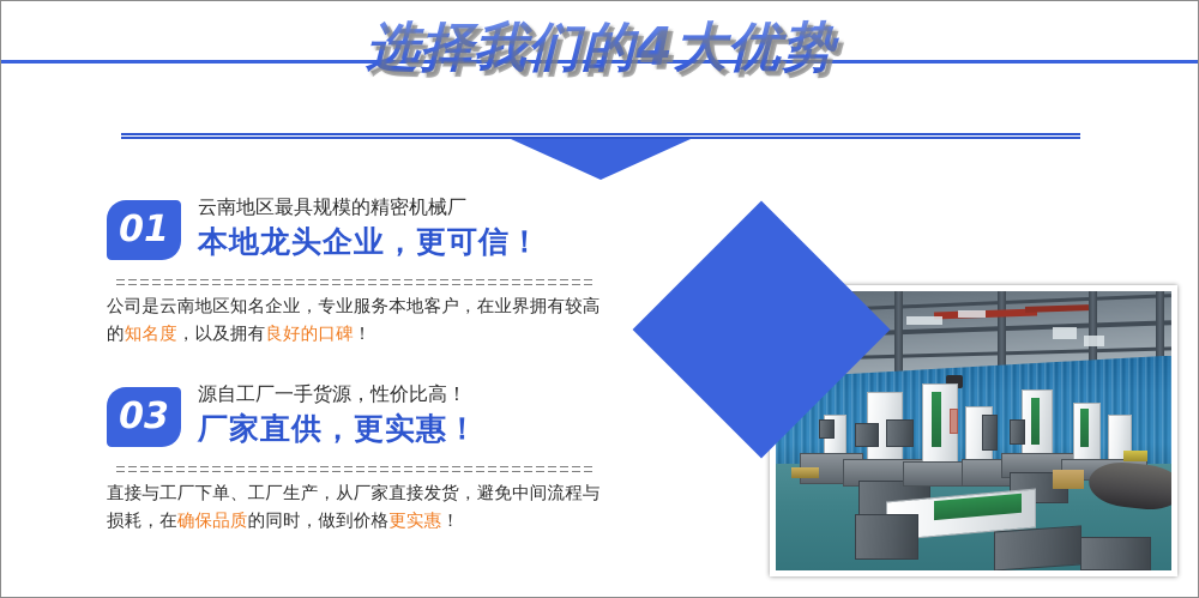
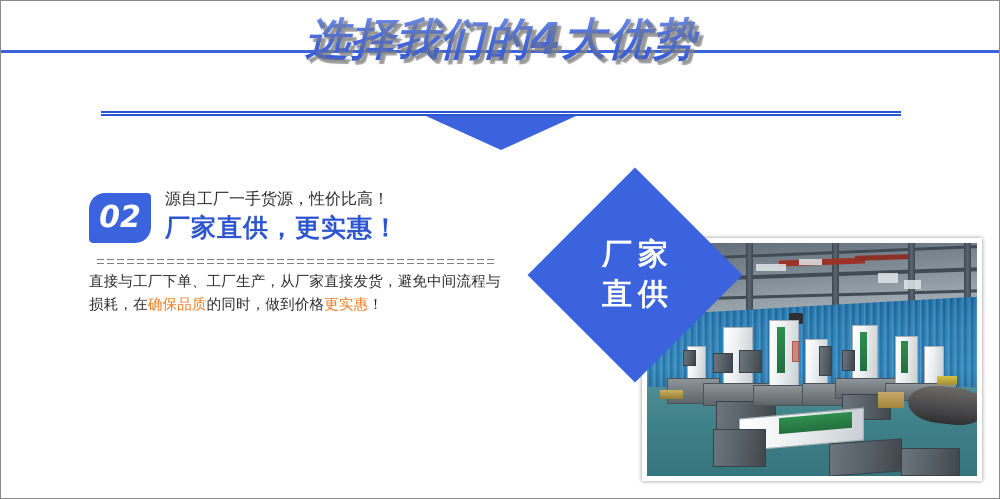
  选择我们的4大优势
- 01
- 云南地区最具规模的精密机械厂
- 本地龙头企业，更可信！
- 公司是云南地区知名企业，专业服务本地客户，在业界拥有较高的知名度，以及拥有良好的口碑！
- 03
+ 02
  源自工厂一手货源，性价比高！
  厂家直供，更实惠！
  直接与工厂下单、工厂生产，从厂家直接发货，避免中间流程与损耗，在确保品质的同时，做到价格更实惠！
+ 厂家
+ 直供
